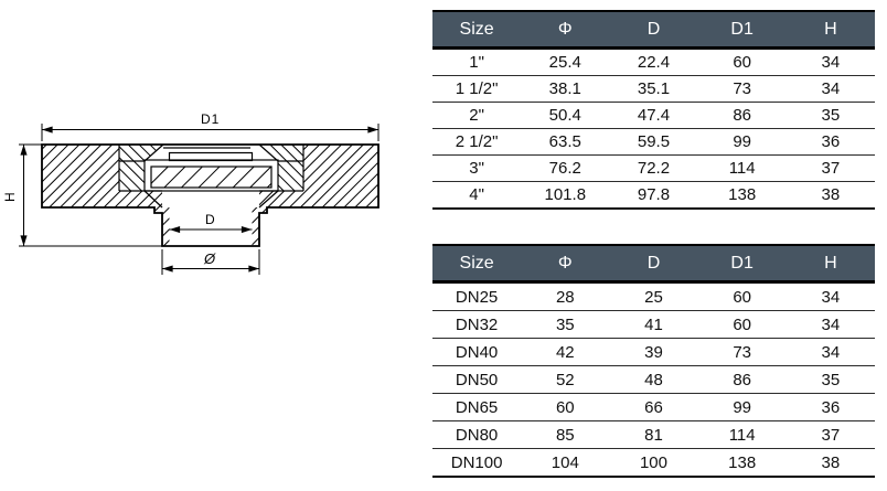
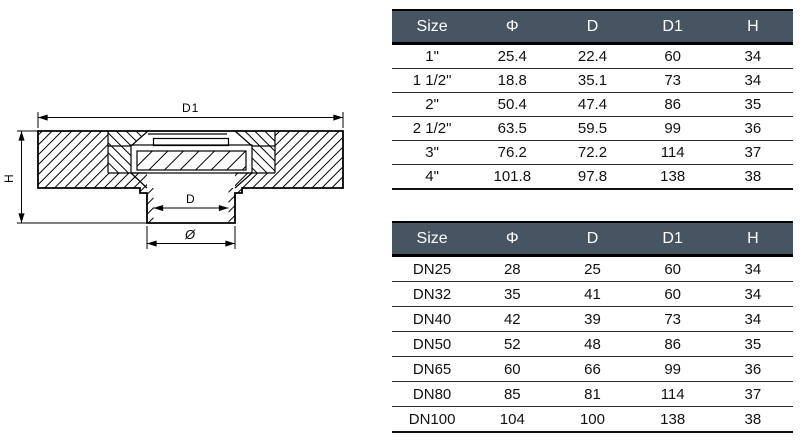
  D1
  D
  Ø
  Size	Φ	D	D1	H
  1"	25.4	22.4	60	34
- 1 1/2"	38.1	35.1	73	34
+ 1 1/2"	18.8	35.1	73	34
  2"	50.4	47.4	86	35
  2 1/2"	63.5	59.5	99	36
  3"	76.2	72.2	114	37
  4"	101.8	97.8	138	38
  Size	Φ	D	D1	H
  DN25	28	25	60	34
  DN32	35	41	60	34
  DN40	42	39	73	34
  DN50	52	48	86	35
  DN65	60	66	99	36
  DN80	85	81	114	37
  DN100	104	100	138	38
